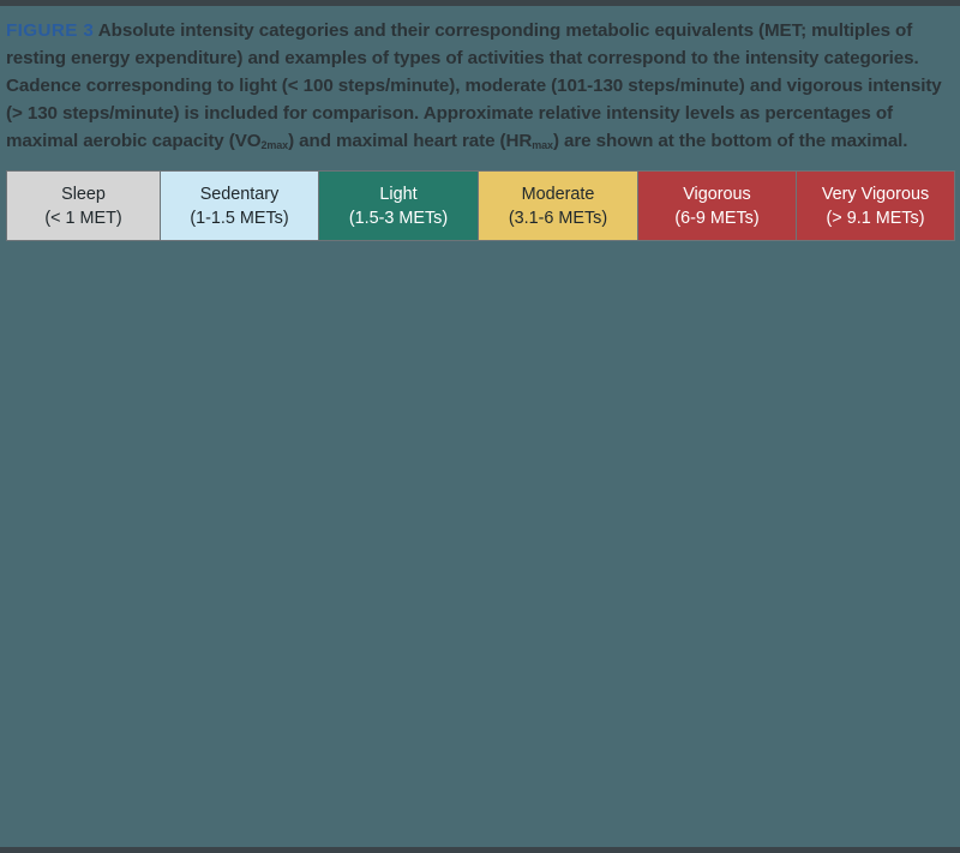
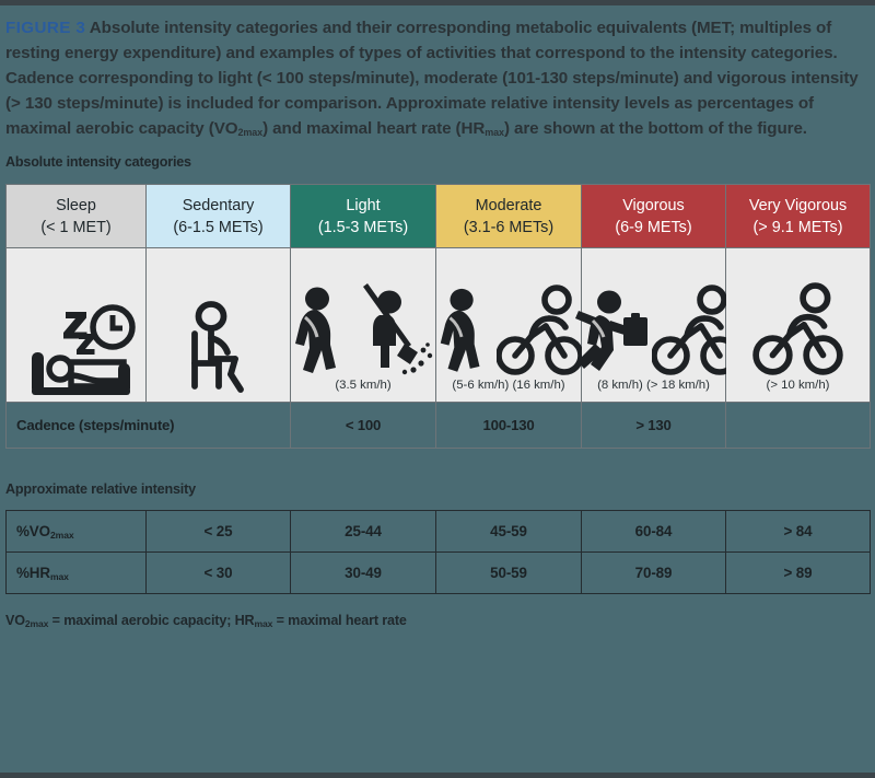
- FIGURE 3 Absolute intensity categories and their corresponding metabolic equivalents (MET; multiples of resting energy expenditure) and examples of types of activities that correspond to the intensity categories. Cadence corresponding to light (< 100 steps/minute), moderate (101-130 steps/minute) and vigorous intensity (> 130 steps/minute) is included for comparison. Approximate relative intensity levels as percentages of maximal aerobic capacity (VO2max) and maximal heart rate (HRmax) are shown at the bottom of the maximal.
+ FIGURE 3 Absolute intensity categories and their corresponding metabolic equivalents (MET; multiples of resting energy expenditure) and examples of types of activities that correspond to the intensity categories. Cadence corresponding to light (< 100 steps/minute), moderate (101-130 steps/minute) and vigorous intensity (> 130 steps/minute) is included for comparison. Approximate relative intensity levels as percentages of maximal aerobic capacity (VO2max) and maximal heart rate (HRmax) are shown at the bottom of the figure.
+ Absolute intensity categories
- Sleep (< 1 MET)	Sedentary (1-1.5 METs)	Light (1.5-3 METs)	Moderate (3.1-6 METs)	Vigorous (6-9 METs)	Very Vigorous (> 9.1 METs)
+ Sleep (< 1 MET)	Sedentary (6-1.5 METs)	Light (1.5-3 METs)	Moderate (3.1-6 METs)	Vigorous (6-9 METs)	Very Vigorous (> 9.1 METs)
+ 		(3.5 km/h)	(5-6 km/h) (16 km/h)	(8 km/h) (> 18 km/h)	(> 10 km/h)
+ Cadence (steps/minute)	< 100	100-130	> 130
+ Approximate relative intensity
+ %VO2max	< 25	25-44	45-59	60-84	> 84
+ %HRmax	< 30	30-49	50-59	70-89	> 89
+ VO2max = maximal aerobic capacity; HRmax = maximal heart rate
